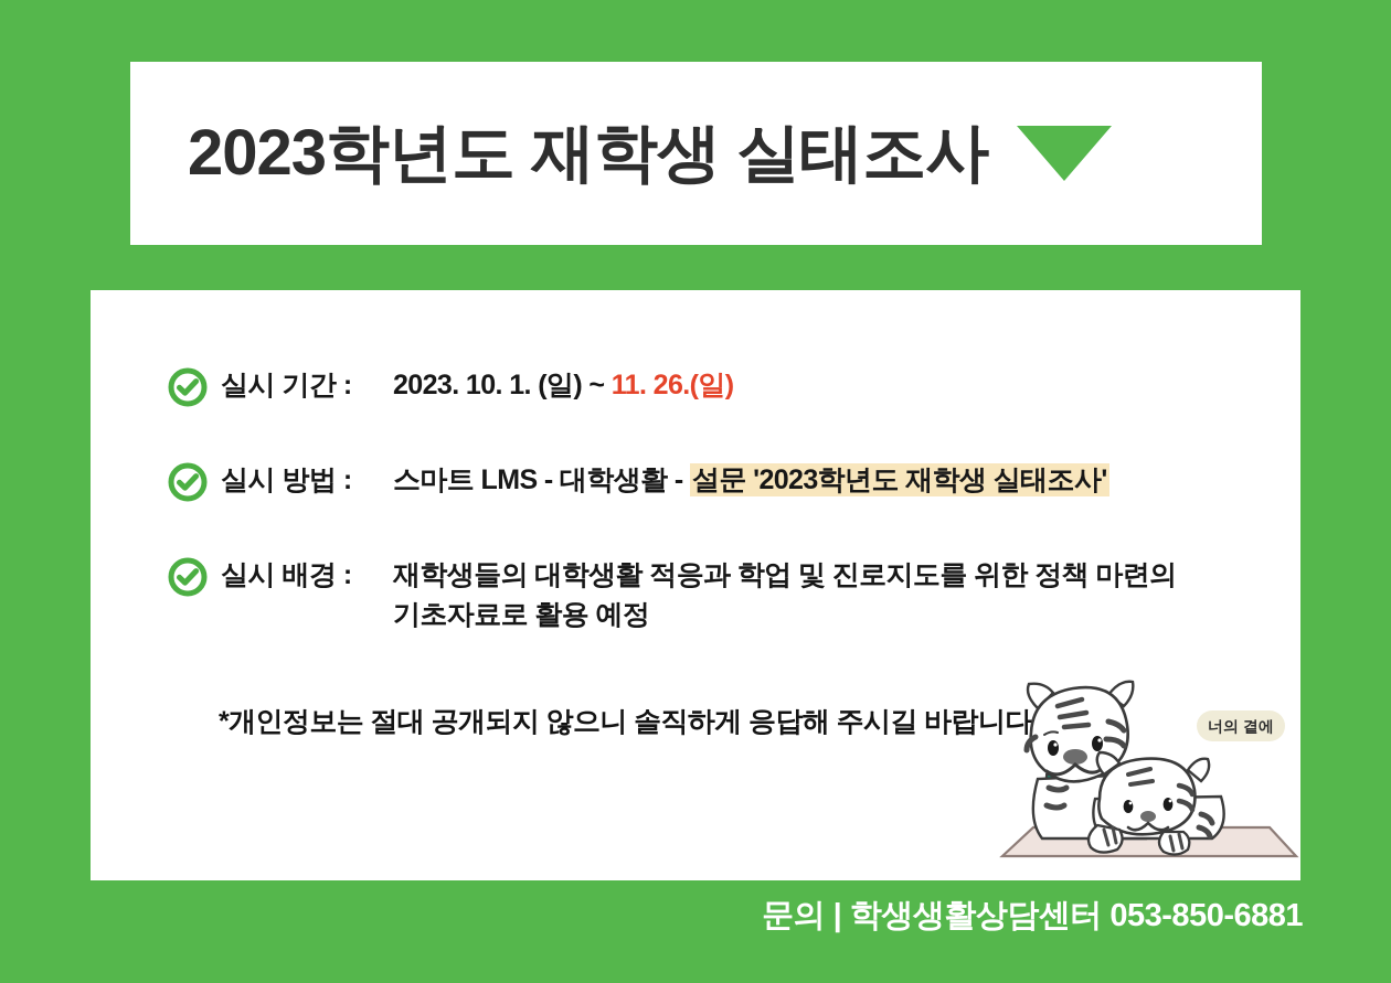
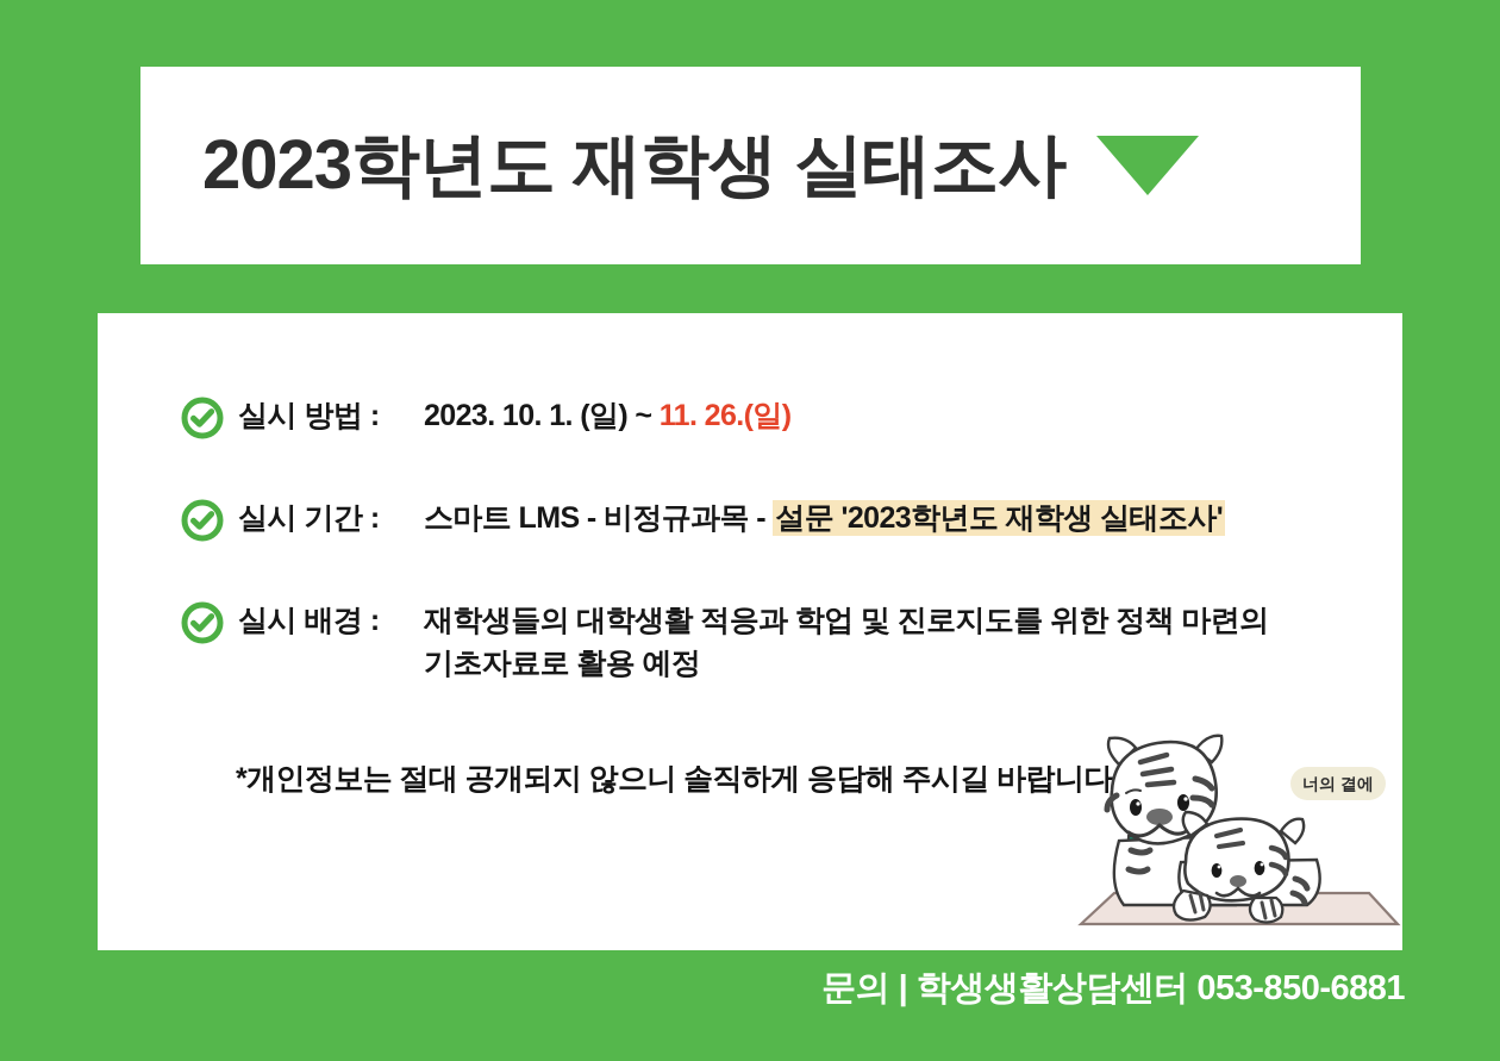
  2023학년도 재학생 실태조사
- 실시 기간 :
+ 실시 방법 :
  2023. 10. 1. (일) ~ 11. 26.(일)
- 실시 방법 :
+ 실시 기간 :
- 스마트 LMS - 대학생활 - 설문 '2023학년도 재학생 실태조사'
+ 스마트 LMS - 비정규과목 - 설문 '2023학년도 재학생 실태조사'
  실시 배경 :
  재학생들의 대학생활 적응과 학업 및 진로지도를 위한 정책 마련의
  기초자료로 활용 예정
  *개인정보는 절대 공개되지 않으니 솔직하게 응답해 주시길 바랍니다
  너의 곁에
  문의 | 학생생활상담센터 053-850-6881
